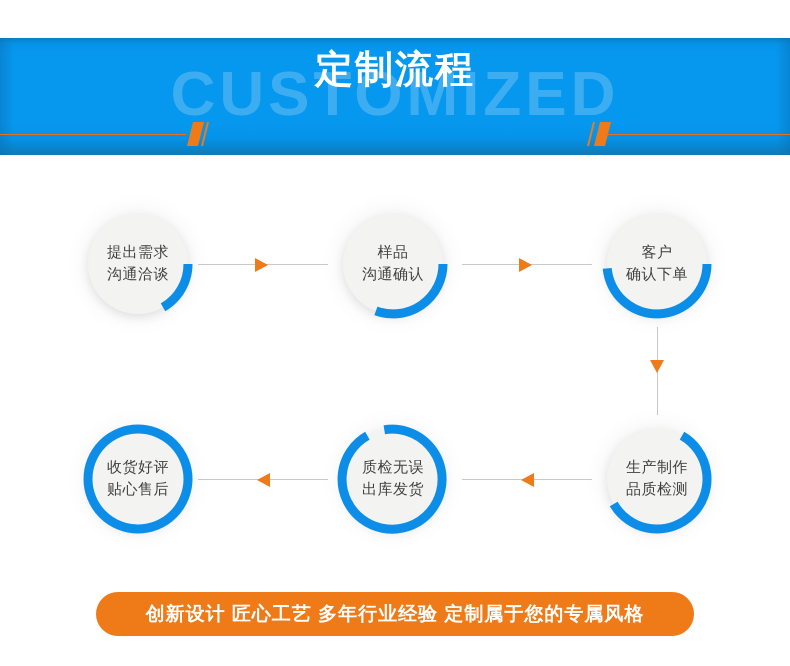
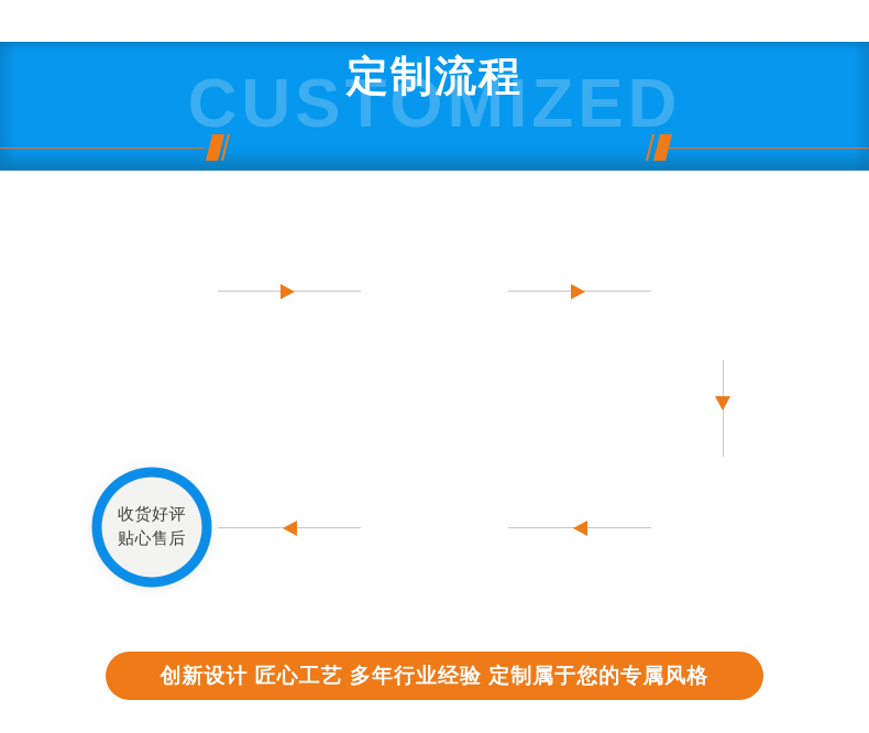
  CUSTOMIZED
  定制流程
- 提出需求
- 沟通洽谈
- 样品
- 沟通确认
- 客户
- 确认下单
- 生产制作
- 品质检测
- 质检无误
- 出库发货
  收货好评
  贴心售后
  创新设计 匠心工艺 多年行业经验 定制属于您的专属风格
